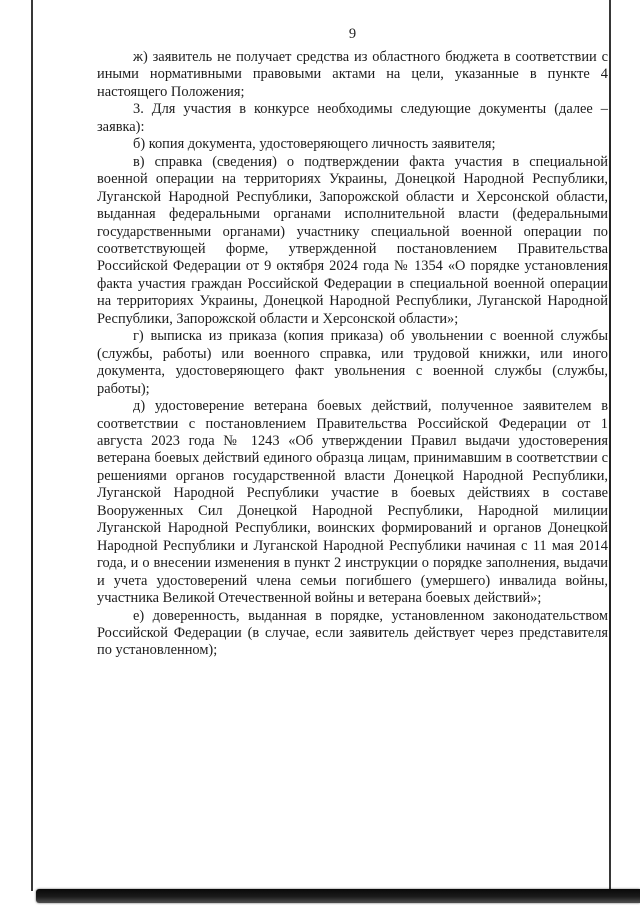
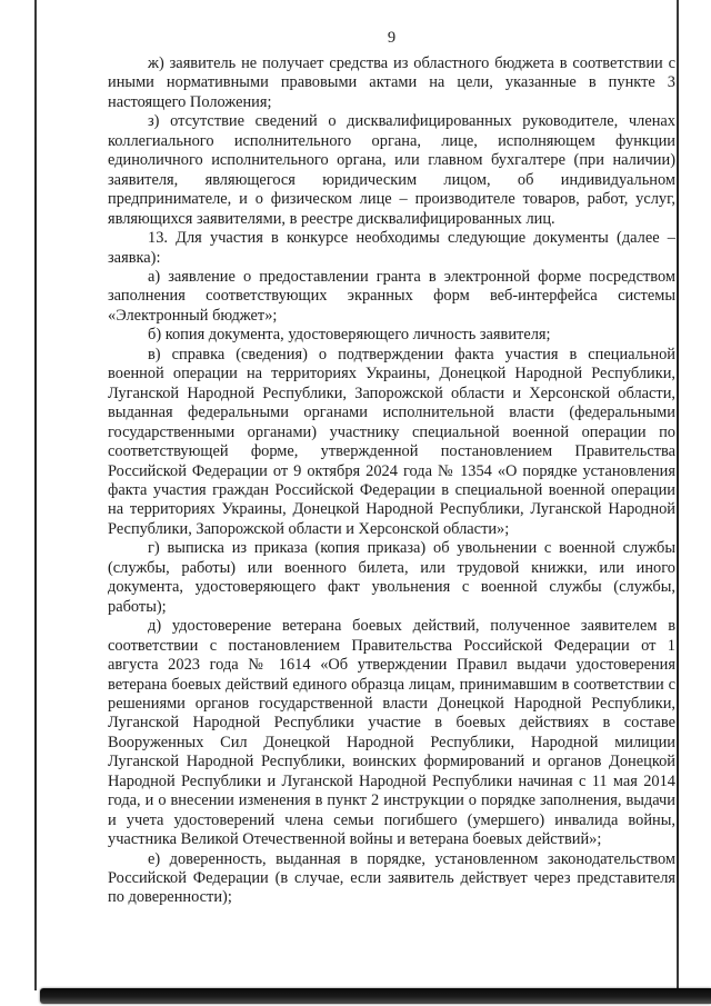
  9
- ж) заявитель не получает средства из областного бюджета в соответствии с иными нормативными правовыми актами на цели, указанные в пункте 4 настоящего Положения;
+ ж) заявитель не получает средства из областного бюджета в соответствии с иными нормативными правовыми актами на цели, указанные в пункте 3 настоящего Положения;
+ з) отсутствие сведений о дисквалифицированных руководителе, членах коллегиального исполнительного органа, лице, исполняющем функции единоличного исполнительного органа, или главном бухгалтере (при наличии) заявителя, являющегося юридическим лицом, об индивидуальном предпринимателе, и о физическом лице – производителе товаров, работ, услуг, являющихся заявителями, в реестре дисквалифицированных лиц.
- 3. Для участия в конкурсе необходимы следующие документы (далее – заявка):
+ 13. Для участия в конкурсе необходимы следующие документы (далее – заявка):
+ а) заявление о предоставлении гранта в электронной форме посредством заполнения соответствующих экранных форм веб-интерфейса системы «Электронный бюджет»;
  б) копия документа, удостоверяющего личность заявителя;
  в) справка (сведения) о подтверждении факта участия в специальной военной операции на территориях Украины, Донецкой Народной Республики, Луганской Народной Республики, Запорожской области и Херсонской области, выданная федеральными органами исполнительной власти (федеральными государственными органами) участнику специальной военной операции по соответствующей форме, утвержденной постановлением Правительства Российской Федерации от 9 октября 2024 года № 1354 «О порядке установления факта участия граждан Российской Федерации в специальной военной операции на территориях Украины, Донецкой Народной Республики, Луганской Народной Республики, Запорожской области и Херсонской области»;
- г) выписка из приказа (копия приказа) об увольнении с военной службы (службы, работы) или военного справка, или трудовой книжки, или иного документа, удостоверяющего факт увольнения с военной службы (службы, работы);
+ г) выписка из приказа (копия приказа) об увольнении с военной службы (службы, работы) или военного билета, или трудовой книжки, или иного документа, удостоверяющего факт увольнения с военной службы (службы, работы);
- д) удостоверение ветерана боевых действий, полученное заявителем в соответствии с постановлением Правительства Российской Федерации от 1 августа 2023 года № 1243 «Об утверждении Правил выдачи удостоверения ветерана боевых действий единого образца лицам, принимавшим в соответствии с решениями органов государственной власти Донецкой Народной Республики, Луганской Народной Республики участие в боевых действиях в составе Вооруженных Сил Донецкой Народной Республики, Народной милиции Луганской Народной Республики, воинских формирований и органов Донецкой Народной Республики и Луганской Народной Республики начиная с 11 мая 2014 года, и о внесении изменения в пункт 2 инструкции о порядке заполнения, выдачи и учета удостоверений члена семьи погибшего (умершего) инвалида войны, участника Великой Отечественной войны и ветерана боевых действий»;
+ д) удостоверение ветерана боевых действий, полученное заявителем в соответствии с постановлением Правительства Российской Федерации от 1 августа 2023 года № 1614 «Об утверждении Правил выдачи удостоверения ветерана боевых действий единого образца лицам, принимавшим в соответствии с решениями органов государственной власти Донецкой Народной Республики, Луганской Народной Республики участие в боевых действиях в составе Вооруженных Сил Донецкой Народной Республики, Народной милиции Луганской Народной Республики, воинских формирований и органов Донецкой Народной Республики и Луганской Народной Республики начиная с 11 мая 2014 года, и о внесении изменения в пункт 2 инструкции о порядке заполнения, выдачи и учета удостоверений члена семьи погибшего (умершего) инвалида войны, участника Великой Отечественной войны и ветерана боевых действий»;
- е) доверенность, выданная в порядке, установленном законодательством Российской Федерации (в случае, если заявитель действует через представителя по установленном);
+ е) доверенность, выданная в порядке, установленном законодательством Российской Федерации (в случае, если заявитель действует через представителя по доверенности);
